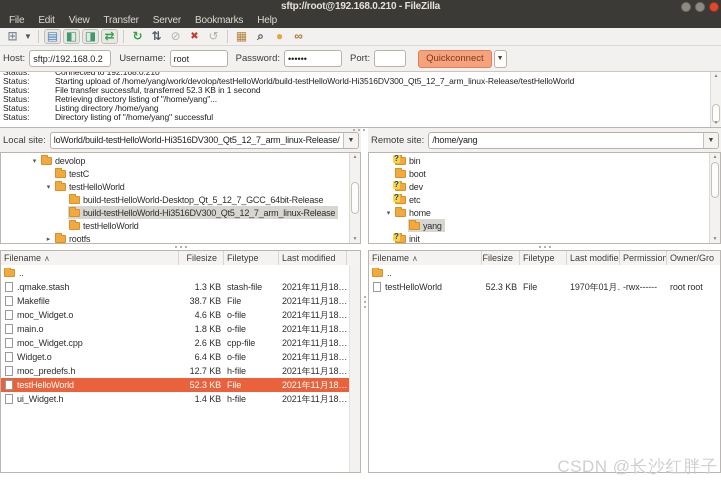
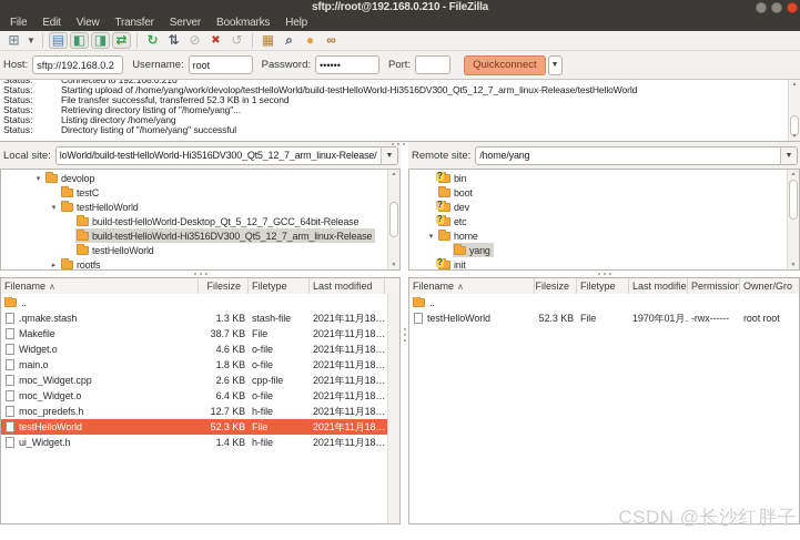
  sftp://root@192.168.0.210 - FileZilla
  File
  Edit
  View
  Transfer
  Server
  Bookmarks
  Help
  ⊞
  ▼
  ▤
  ◧
  ◨
  ⇄
  ↻
  ⇅
  ⊘
  ✖
  ↺
  ▦
  ⌕
  ●
  ∞
  Host:
  sftp://192.168.0.2
  Username:
  root
  Password:
  ••••••
  Port:
  Quickconnect
  Status:
  Connected to 192.168.0.210
  Status:
  Starting upload of /home/yang/work/devolop/testHelloWorld/build-testHelloWorld-Hi3516DV300_Qt5_12_7_arm_linux-Release/testHelloWorld
  Status:
  File transfer successful, transferred 52.3 KB in 1 second
  Status:
  Retrieving directory listing of "/home/yang"...
  Status:
  Listing directory /home/yang
  Status:
  Directory listing of "/home/yang" successful
  Local site:
  loWorld/build-testHelloWorld-Hi3516DV300_Qt5_12_7_arm_linux-Release/
  devolop
  testC
  testHelloWorld
  build-testHelloWorld-Desktop_Qt_5_12_7_GCC_64bit-Release
  build-testHelloWorld-Hi3516DV300_Qt5_12_7_arm_linux-Release
  testHelloWorld
  rootfs
  Filename
  ∧
  Filesize
  Filetype
  Last modified
  ..
  .qmake.stash
  1.3 KB
  stash-file
  2021年11月18…
  Makefile
  38.7 KB
  File
  2021年11月18…
- moc_Widget.o
+ Widget.o
  4.6 KB
  o-file
  2021年11月18…
  main.o
  1.8 KB
  o-file
  2021年11月18…
  moc_Widget.cpp
  2.6 KB
  cpp-file
  2021年11月18…
- Widget.o
+ moc_Widget.o
  6.4 KB
  o-file
  2021年11月18…
  moc_predefs.h
  12.7 KB
  h-file
  2021年11月18…
  testHelloWorld
  52.3 KB
  File
  2021年11月18…
  ui_Widget.h
  1.4 KB
  h-file
  2021年11月18…
  Remote site:
  /home/yang
  bin
  boot
  dev
  etc
  home
  yang
  init
  Filename
  ∧
  Filesize
  Filetype
  Last modifie
  Permission
  Owner/Gro
  ..
  testHelloWorld
  52.3 KB
  File
  1970年01月
  -rwx------
  root root
  CSDN @长沙红胖子
